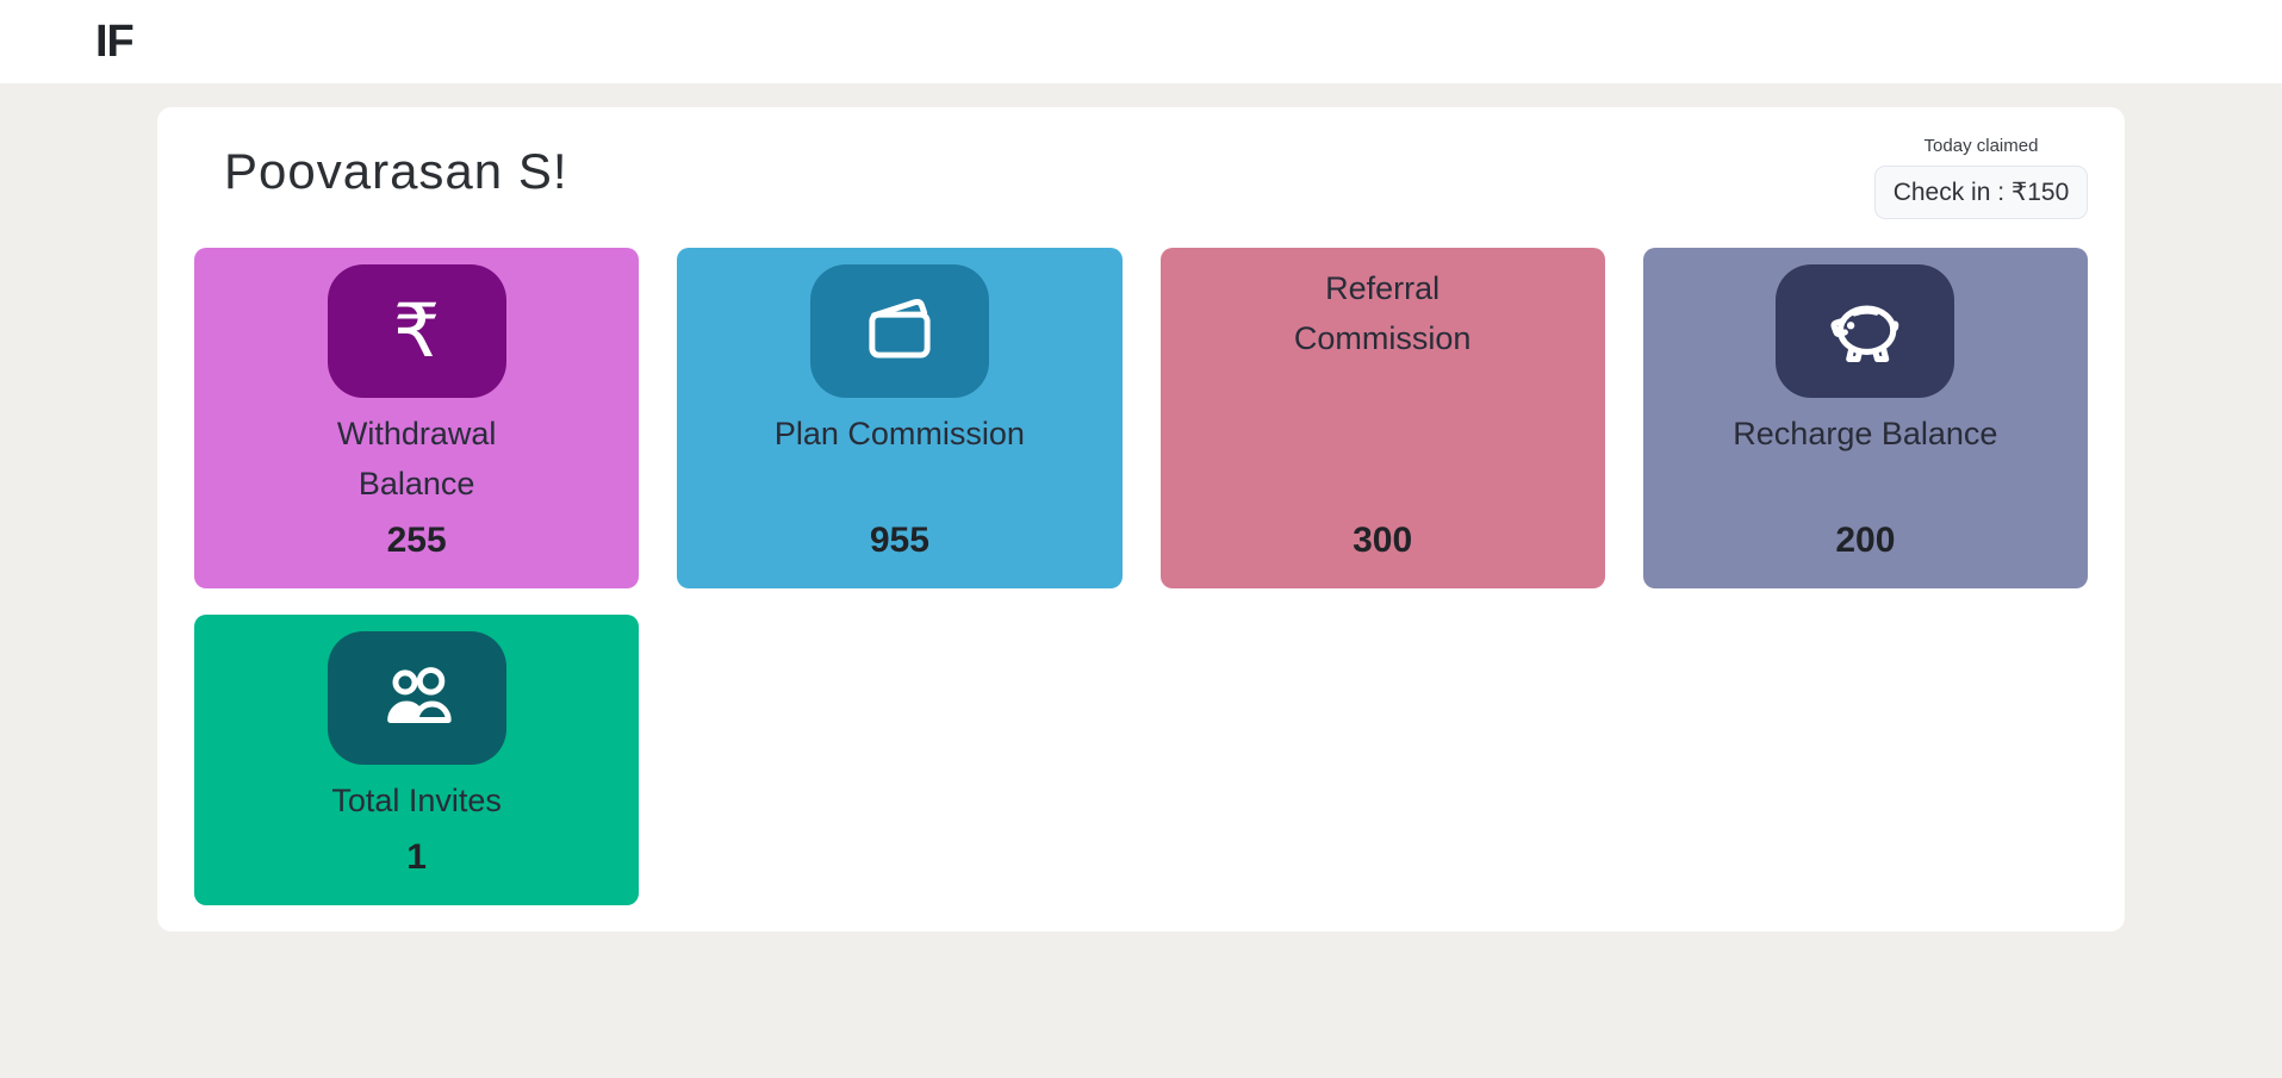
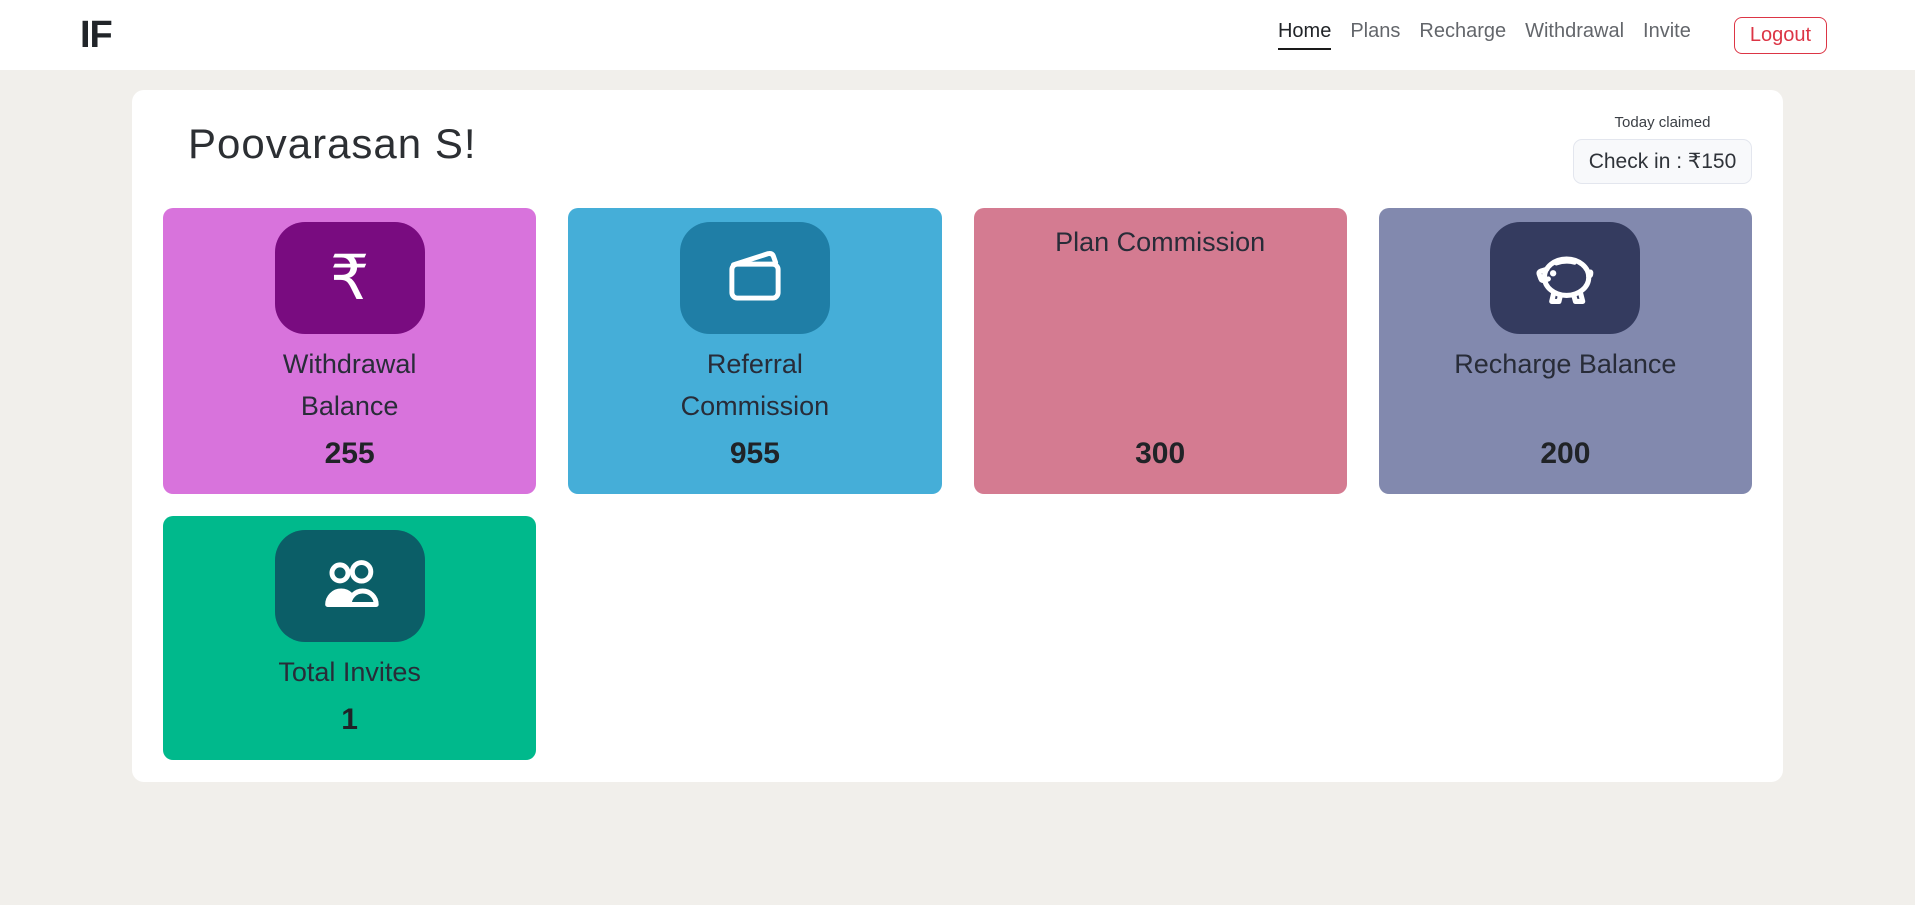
  IF
+ Home
+ Plans
+ Recharge
+ Withdrawal
+ Invite
+ Logout
  Poovarasan S!
  Today claimed
  Check in : ₹150
  ₹
  Withdrawal Balance
  255
- Plan Commission
+ Referral Commission
  955
- Referral Commission
+ Plan Commission
  300
  Recharge Balance
  200
  Total Invites
  1
